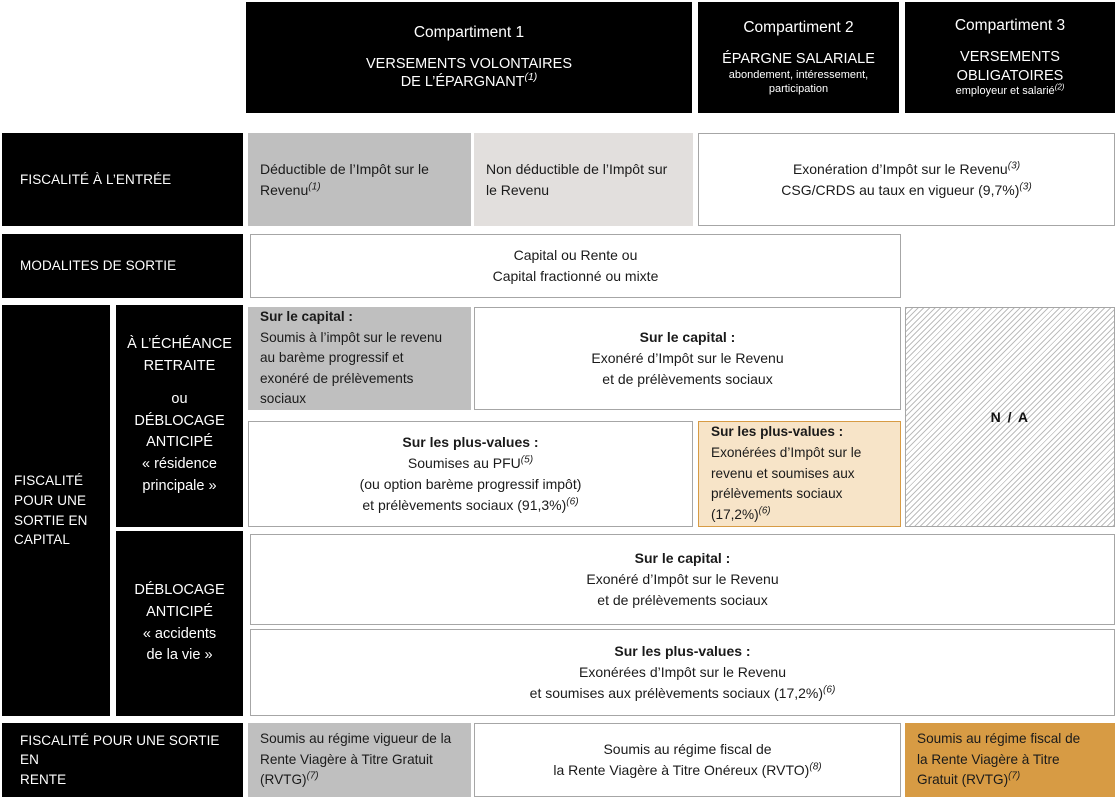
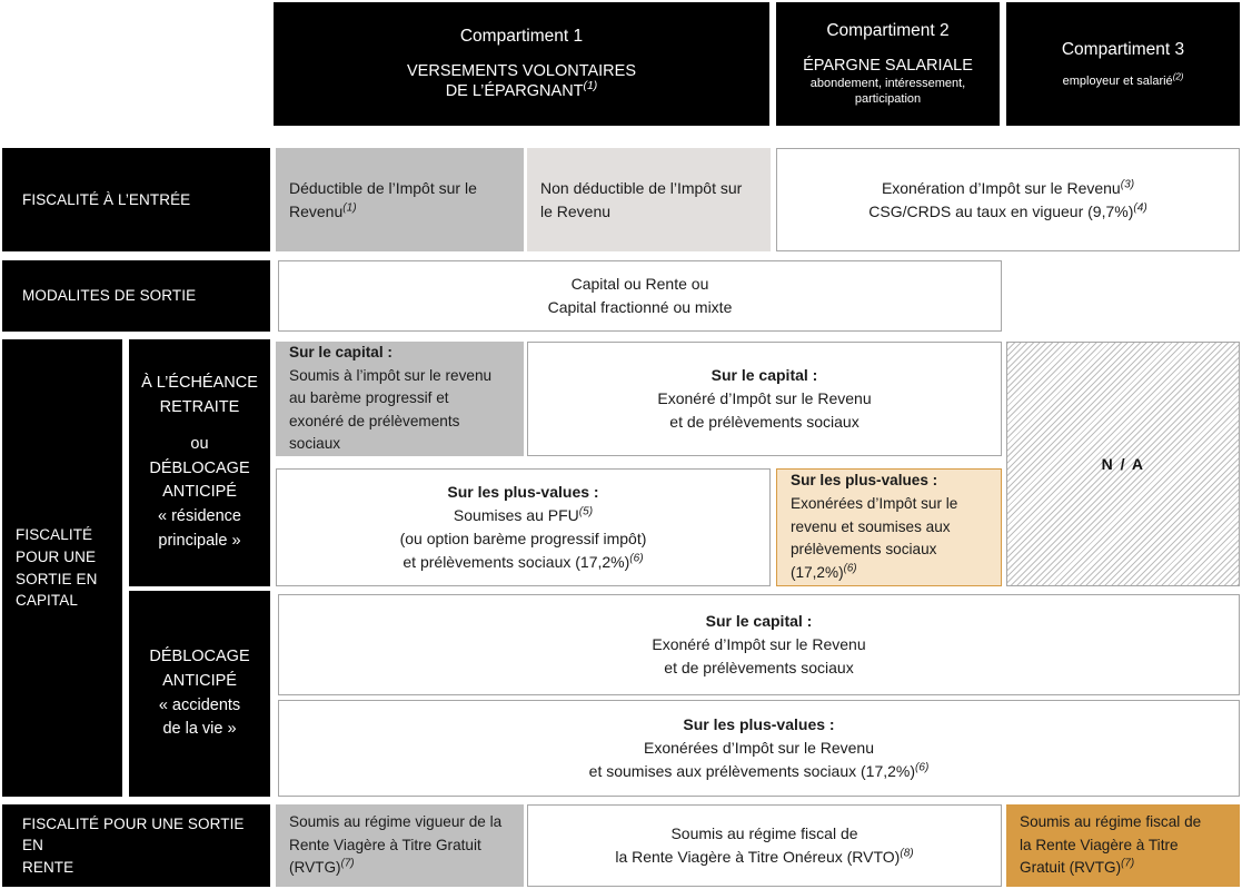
  Compartiment 1
  VERSEMENTS VOLONTAIRES
  DE L’ÉPARGNANT(1)
  Compartiment 2
  ÉPARGNE SALARIALE
  abondement, intéressement,
  participation
  Compartiment 3
- VERSEMENTS
- OBLIGATOIRES
  employeur et salarié(2)
  FISCALITÉ À L’ENTRÉE
  Déductible de l’Impôt sur le
  Revenu(1)
  Non déductible de l’Impôt sur
  le Revenu
  Exonération d’Impôt sur le Revenu(3)
- CSG/CRDS au taux en vigueur (9,7%)(3)
+ CSG/CRDS au taux en vigueur (9,7%)(4)
  MODALITES DE SORTIE
  Capital ou Rente ou
  Capital fractionné ou mixte
  FISCALITÉ
  POUR UNE
  SORTIE EN
  CAPITAL
  À L’ÉCHÉANCE
  RETRAITE
  ou
  DÉBLOCAGE
  ANTICIPÉ
  « résidence
  principale »
  DÉBLOCAGE
  ANTICIPÉ
  « accidents
  de la vie »
  Sur le capital :
  Soumis à l’impôt sur le revenu
  au barème progressif et
  exonéré de prélèvements
  sociaux
  Sur le capital :
  Exonéré d’Impôt sur le Revenu
  et de prélèvements sociaux
  Sur les plus-values :
  Soumises au PFU(5)
  (ou option barème progressif impôt)
- et prélèvements sociaux (91,3%)(6)
+ et prélèvements sociaux (17,2%)(6)
  Sur les plus-values :
  Exonérées d’Impôt sur le
  revenu et soumises aux
  prélèvements sociaux
  (17,2%)(6)
  N / A
  Sur le capital :
  Exonéré d’Impôt sur le Revenu
  et de prélèvements sociaux
  Sur les plus-values :
  Exonérées d’Impôt sur le Revenu
  et soumises aux prélèvements sociaux (17,2%)(6)
  FISCALITÉ POUR UNE SORTIE EN
  RENTE
  Soumis au régime vigueur de la
  Rente Viagère à Titre Gratuit
  (RVTG)(7)
  Soumis au régime fiscal de
  la Rente Viagère à Titre Onéreux (RVTO)(8)
  Soumis au régime fiscal de
  la Rente Viagère à Titre
  Gratuit (RVTG)(7)
